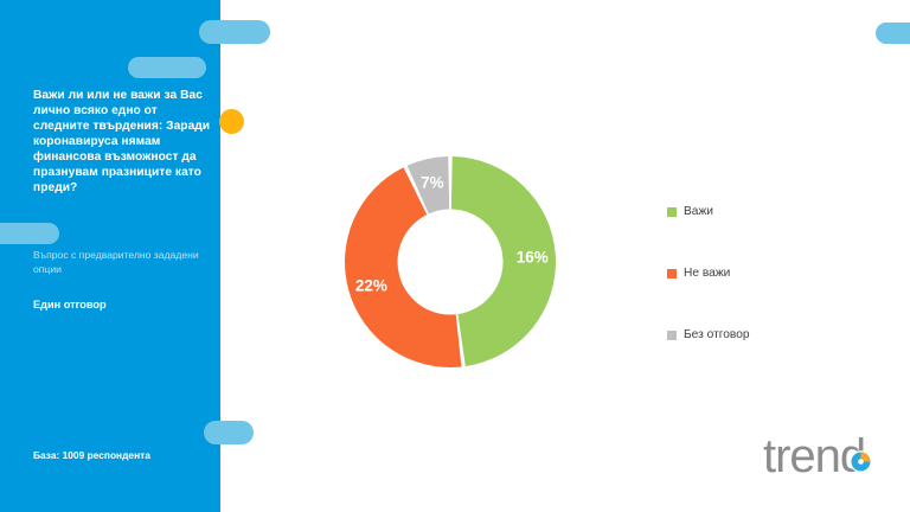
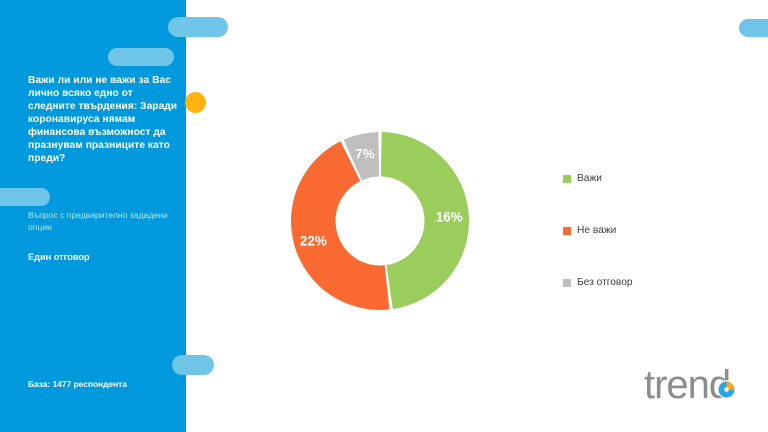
  Важи ли или не важи за Вас лично всяко едно от следните твърдения: Заради коронавируса нямам финансова възможност да празнувам празниците като преди?
  Въпрос с предварително зададени опции
  Един отговор
- База: 1009 респондента
+ База: 1477 респондента
  16%
  22%
  7%
  Важи
  Не важи
  Без отговор
  tren
